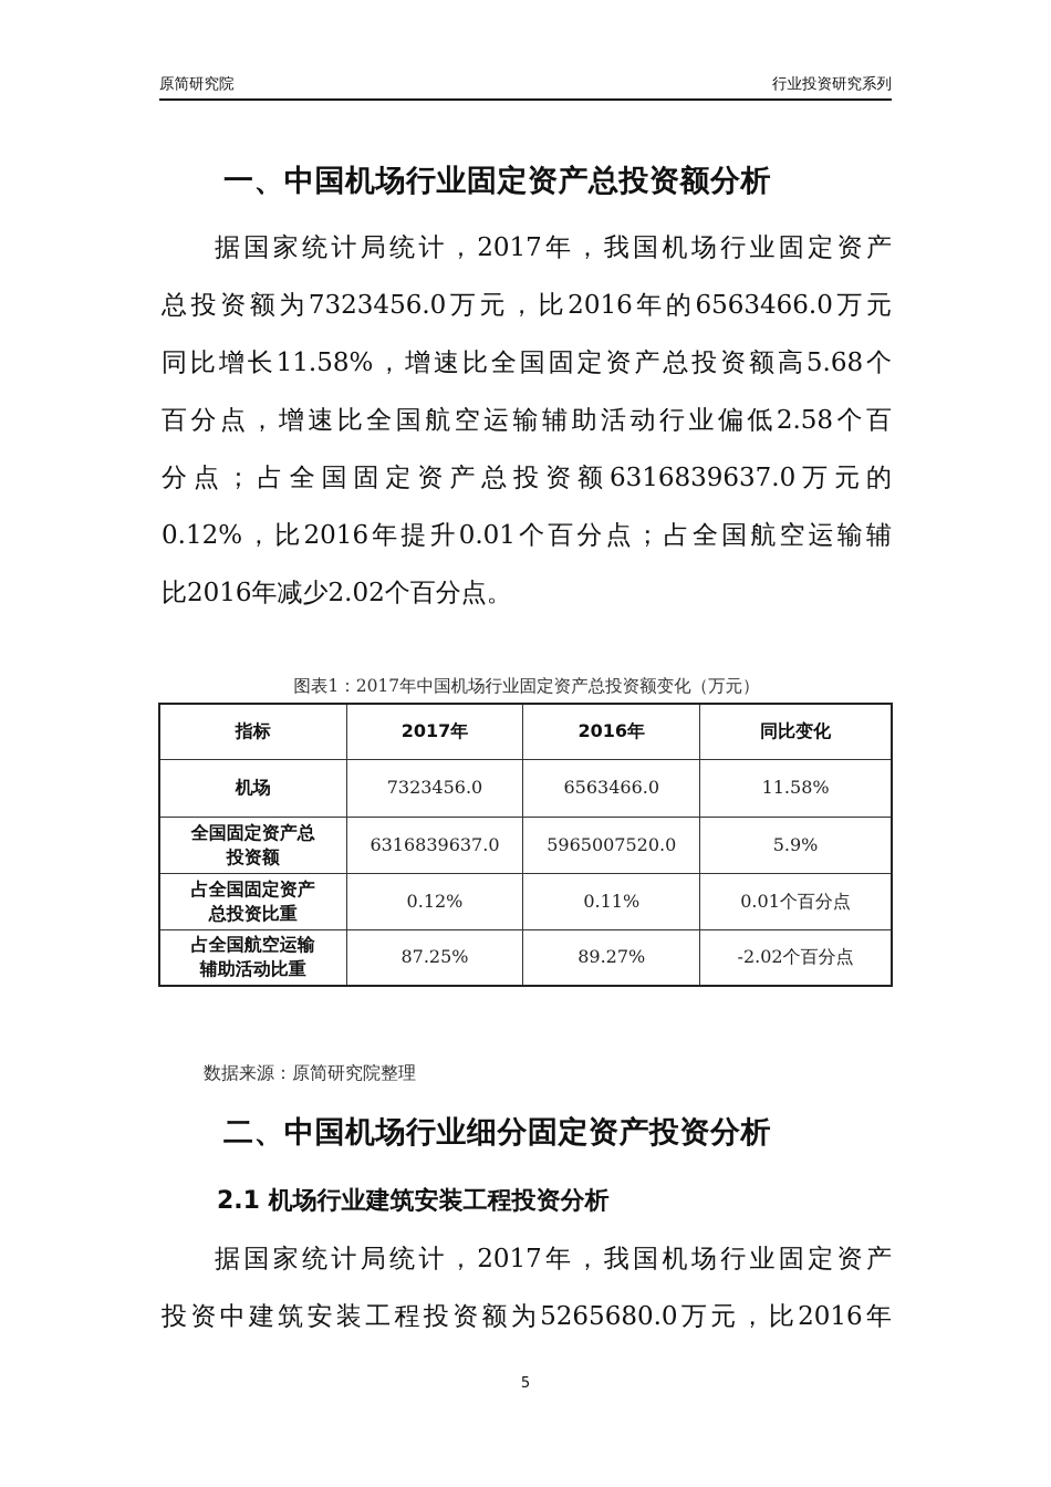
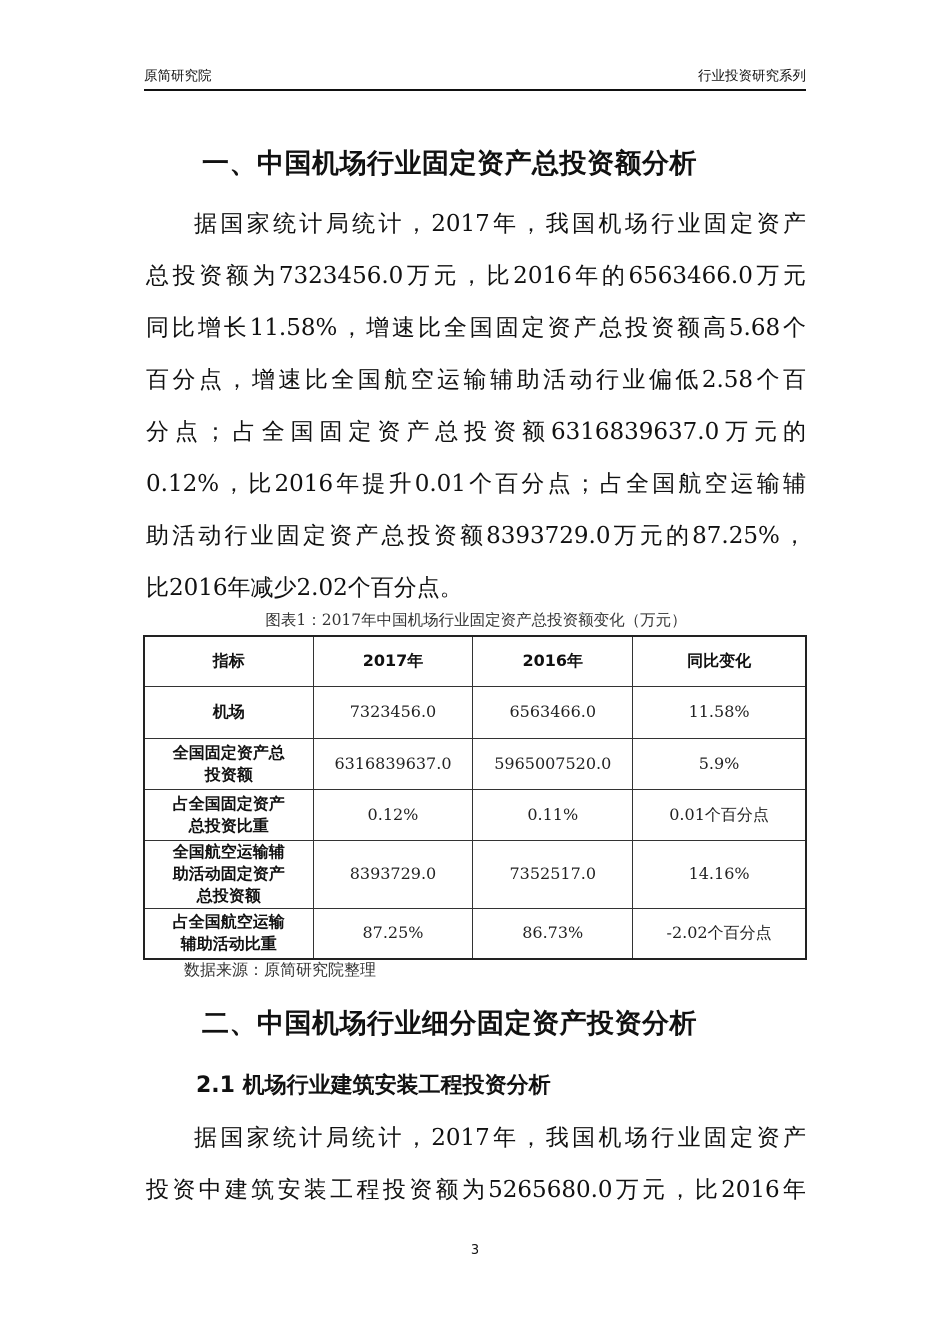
  原简研究院
  行业投资研究系列
  一、中国机场行业固定资产总投资额分析
  据国家统计局统计，2017年，我国机场行业固定资产
  总投资额为7323456.0万元，比2016年的6563466.0万元
  同比增长11.58%，增速比全国固定资产总投资额高5.68个
  百分点，增速比全国航空运输辅助活动行业偏低2.58个百
  分点；占全国固定资产总投资额6316839637.0万元的
  0.12%，比2016年提升0.01个百分点；占全国航空运输辅
+ 助活动行业固定资产总投资额8393729.0万元的87.25%，
  比2016年减少2.02个百分点。
  图表1：2017年中国机场行业固定资产总投资额变化（万元）
  指标	2017年	2016年	同比变化
  机场	7323456.0	6563466.0	11.58%
  全国固定资产总 投资额	6316839637.0	5965007520.0	5.9%
  占全国固定资产 总投资比重	0.12%	0.11%	0.01个百分点
+ 全国航空运输辅 助活动固定资产 总投资额	8393729.0	7352517.0	14.16%
- 占全国航空运输 辅助活动比重	87.25%	89.27%	-2.02个百分点
+ 占全国航空运输 辅助活动比重	87.25%	86.73%	-2.02个百分点
  数据来源：原简研究院整理
  二、中国机场行业细分固定资产投资分析
  2.1 机场行业建筑安装工程投资分析
  据国家统计局统计，2017年，我国机场行业固定资产
  投资中建筑安装工程投资额为5265680.0万元，比2016年
- 5
+ 3
